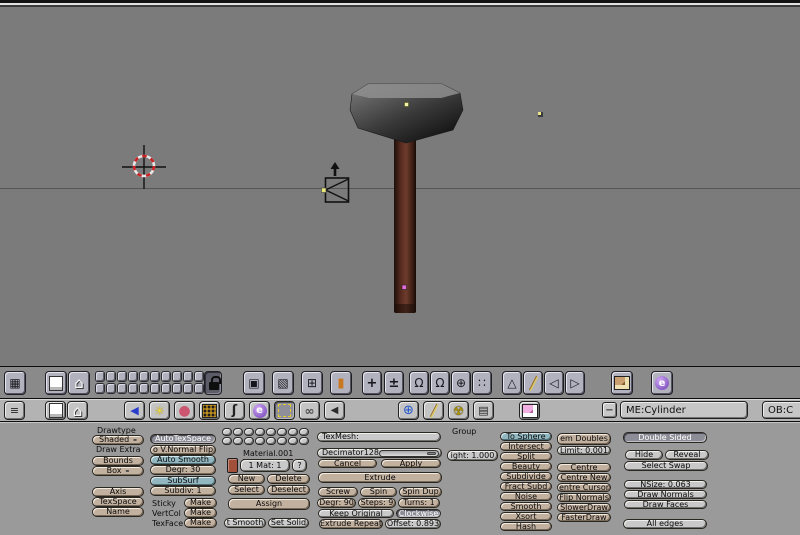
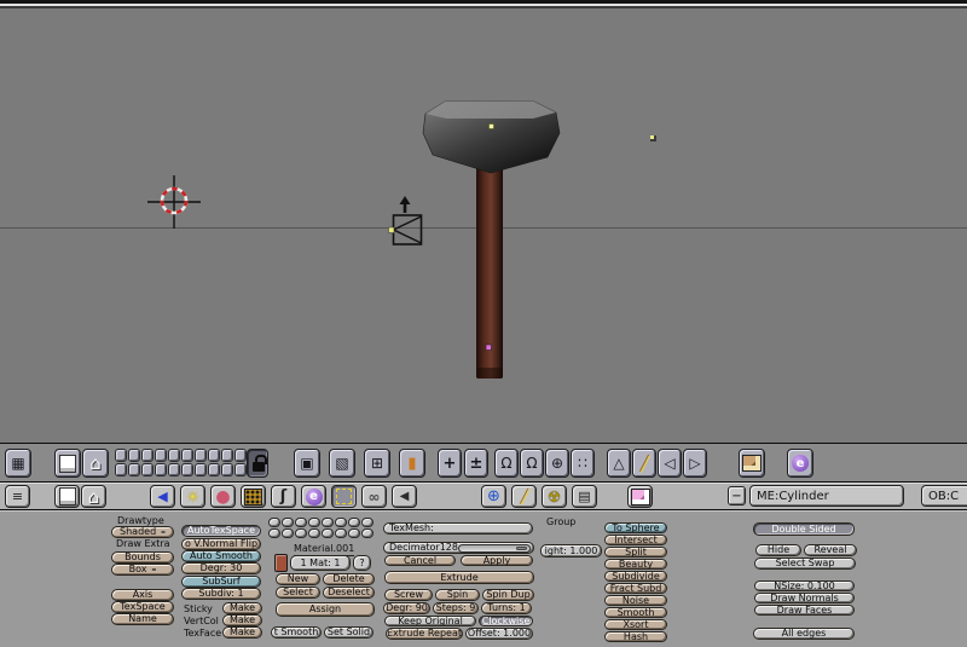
  ▦
  ⌂
  ▣
  ▧
  ⊞
  ▮
  +
  ±
  Ω
  Ω
  ⊕
  ∷
  △
  ╱
  ◁
  ▷
  ≡
  ⌂
  ◀
  ☀
  ●
  ʃ
  ∞
  ◀
  ⊕
  ╱
  ☢
  ▤
  −
  ME:Cylinder
  OB:C
  Drawtype
  Shaded
  Draw Extra
  Bounds
  Box
  Axis
  TexSpace
  Name
  AutoTexSpace
  o V.Normal Flip
  Auto Smooth
  Degr: 30
  SubSurf
  Subdiv: 1
  Sticky
  Make
  VertCol
  Make
  TexFace
  Make
  Material.001
  1 Mat: 1
  ?
  New
  Delete
  Select
  Deselect
  Assign
  t Smooth
  Set Solid
  TexMesh:
  Decimator128
  Cancel
  Apply
  Extrude
  Screw
  Spin
  Spin Dup
  Degr: 90
  Steps: 9
  Turns: 1
  Keep Original
  Clockwise
  Extrude Repeat
- Offset: 0.893
+ Offset: 1.000
  Group
  ight: 1.000
  To Sphere
  Intersect
  Split
  Beauty
  Subdivide
  Fract Subd
  Noise
  Smooth
  Xsort
  Hash
- em Doubles
- Limit: 0.001
- Centre
- Centre New
- entre Cursor
- Flip Normals
- SlowerDraw
- FasterDraw
  Double Sided
  Hide
  Reveal
  Select Swap
- NSize: 0.063
+ NSize: 0.100
  Draw Normals
  Draw Faces
  All edges
